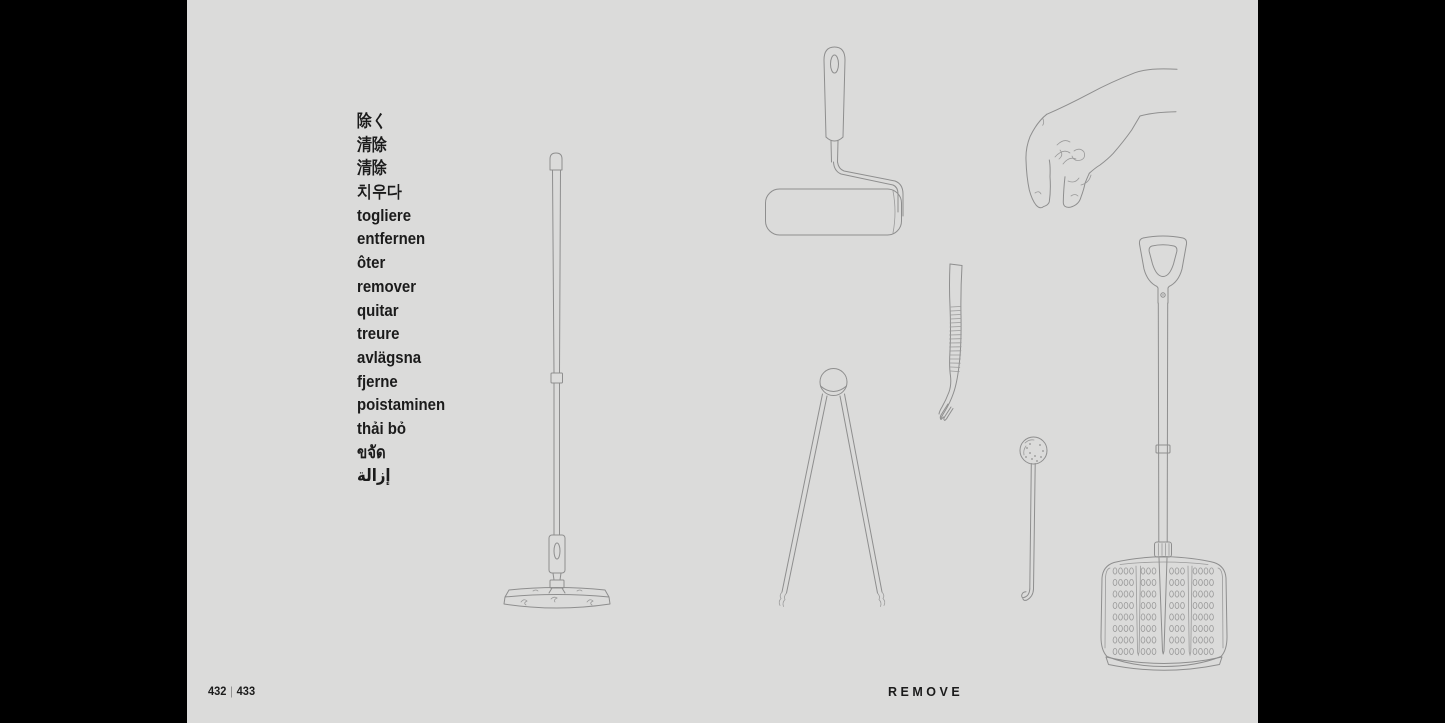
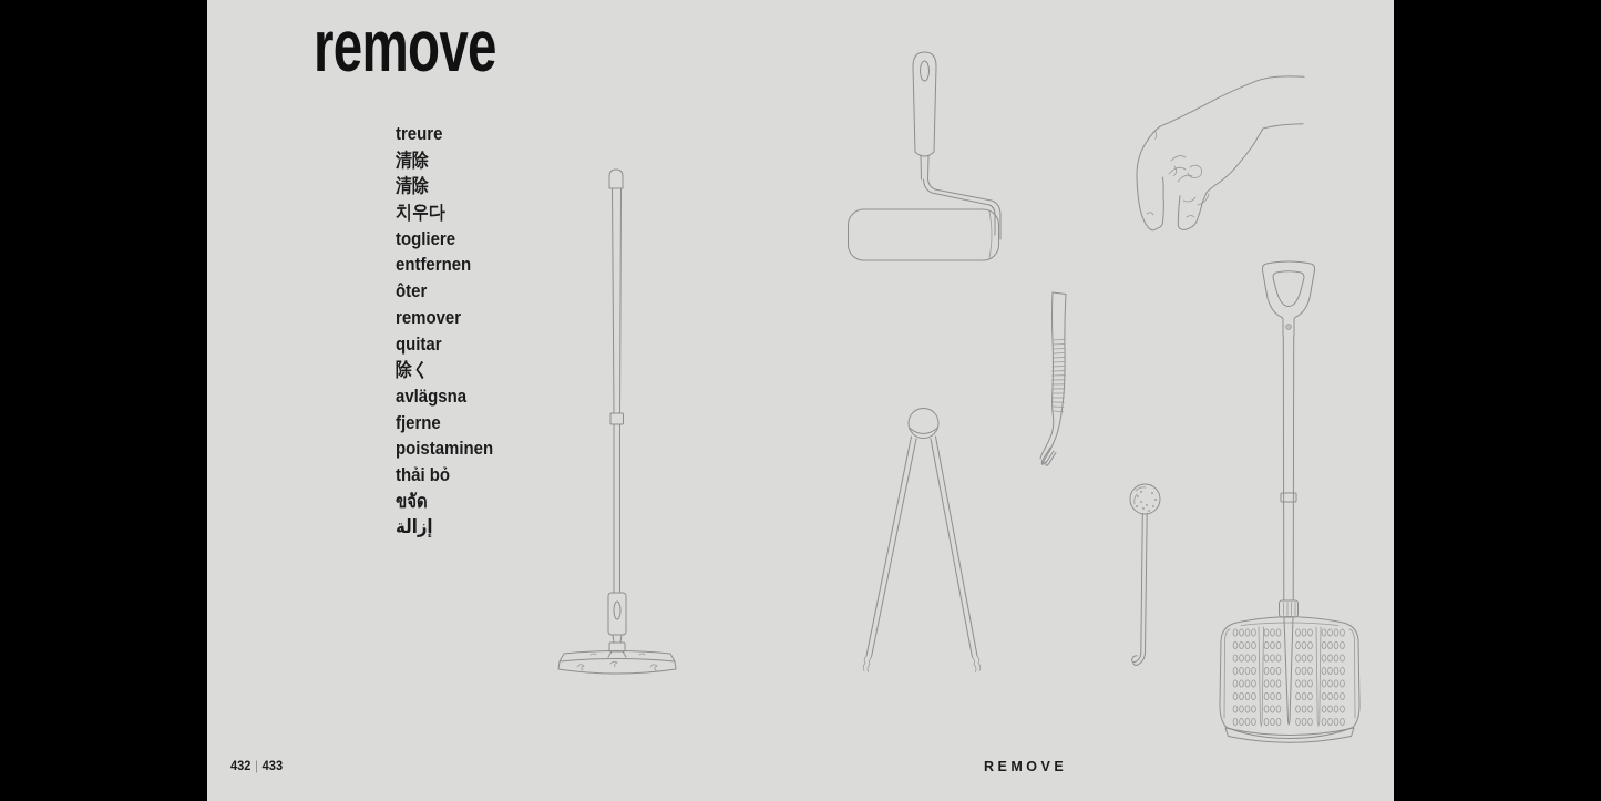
+ remove
- 除く
+ treure
  清除
  清除
  치우다
  togliere
  entfernen
  ôter
  remover
  quitar
- treure
+ 除く
  avlägsna
  fjerne
  poistaminen
  thải bỏ
  ขจัด
  إزالة
  432 | 433
  REMOVE
